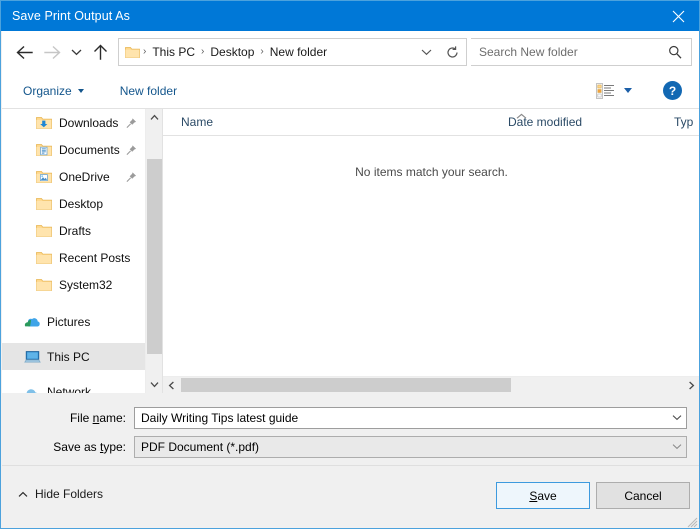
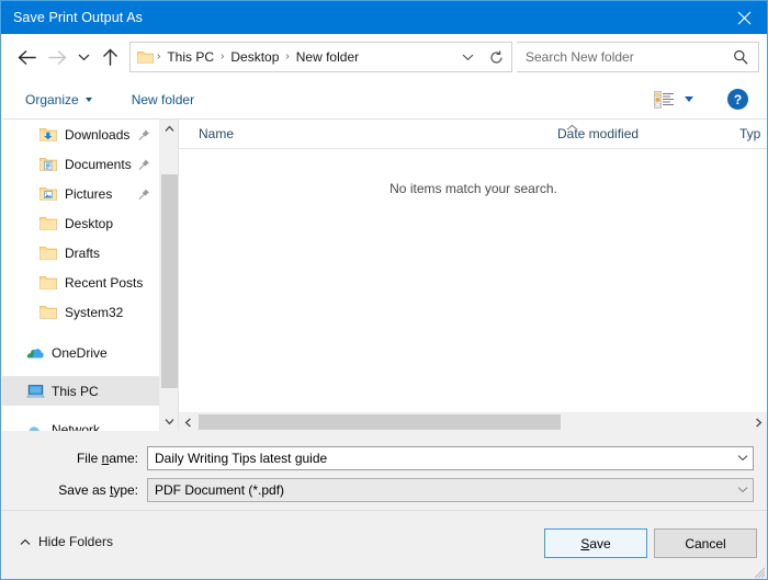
  Save Print Output As
  ›
  This PC
  ›
  Desktop
  ›
  New folder
  Search New folder
  Organize
  New folder
  ?
  Downloads
  Documents
- OneDrive
+ Pictures
  Desktop
  Drafts
  Recent Posts
  System32
- Pictures
+ OneDrive
  This PC
  Network
  Name
  Date modified
  Typ
  No items match your search.
  File name:
  Daily Writing Tips latest guide
  Save as type:
  PDF Document (*.pdf)
  Hide Folders
  Save
  Cancel
